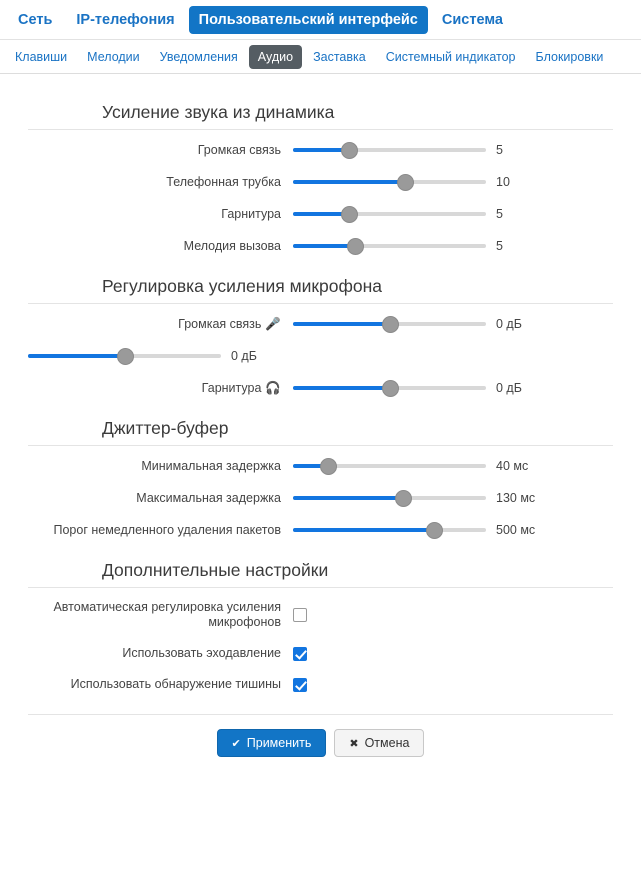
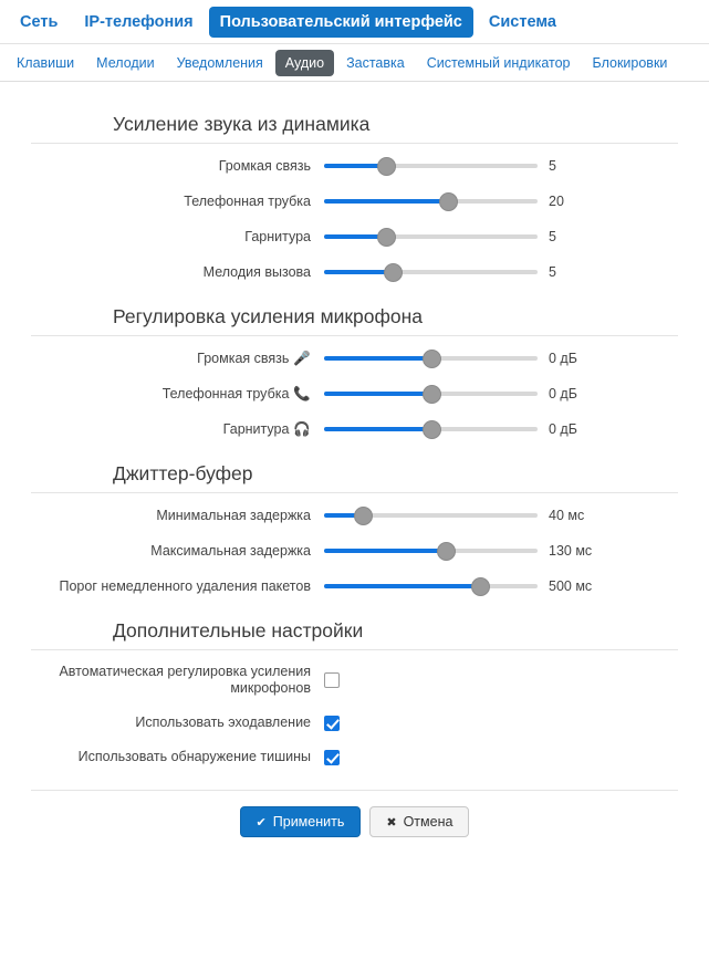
  Сеть
  IP-телефония
  Пользовательский интерфейс
  Система
  Клавиши
  Мелодии
  Уведомления
  Аудио
  Заставка
  Системный индикатор
  Блокировки
  Усиление звука из динамика
  Громкая связь
  5
  Телефонная трубка
- 10
+ 20
  Гарнитура
  5
  Мелодия вызова
  5
  Регулировка усиления микрофона
  Громкая связь 🎤
  0 дБ
+ Телефонная трубка 📞
  0 дБ
  Гарнитура 🎧
  0 дБ
  Джиттер-буфер
  Минимальная задержка
  40 мс
  Максимальная задержка
  130 мс
  Порог немедленного удаления пакетов
  500 мс
  Дополнительные настройки
  Автоматическая регулировка усиления микрофонов
  Использовать эходавление
  Использовать обнаружение тишины
  ✔
  Применить
  ✖
  Отмена
